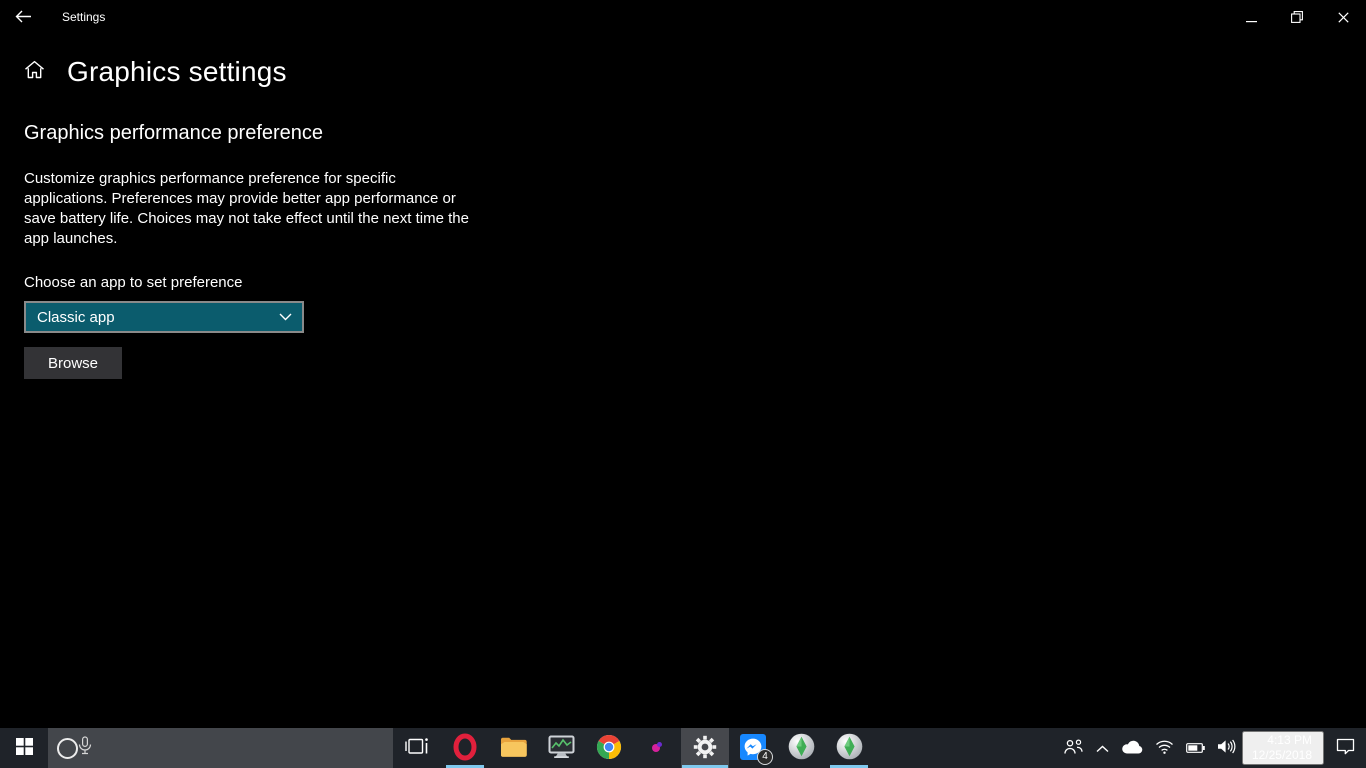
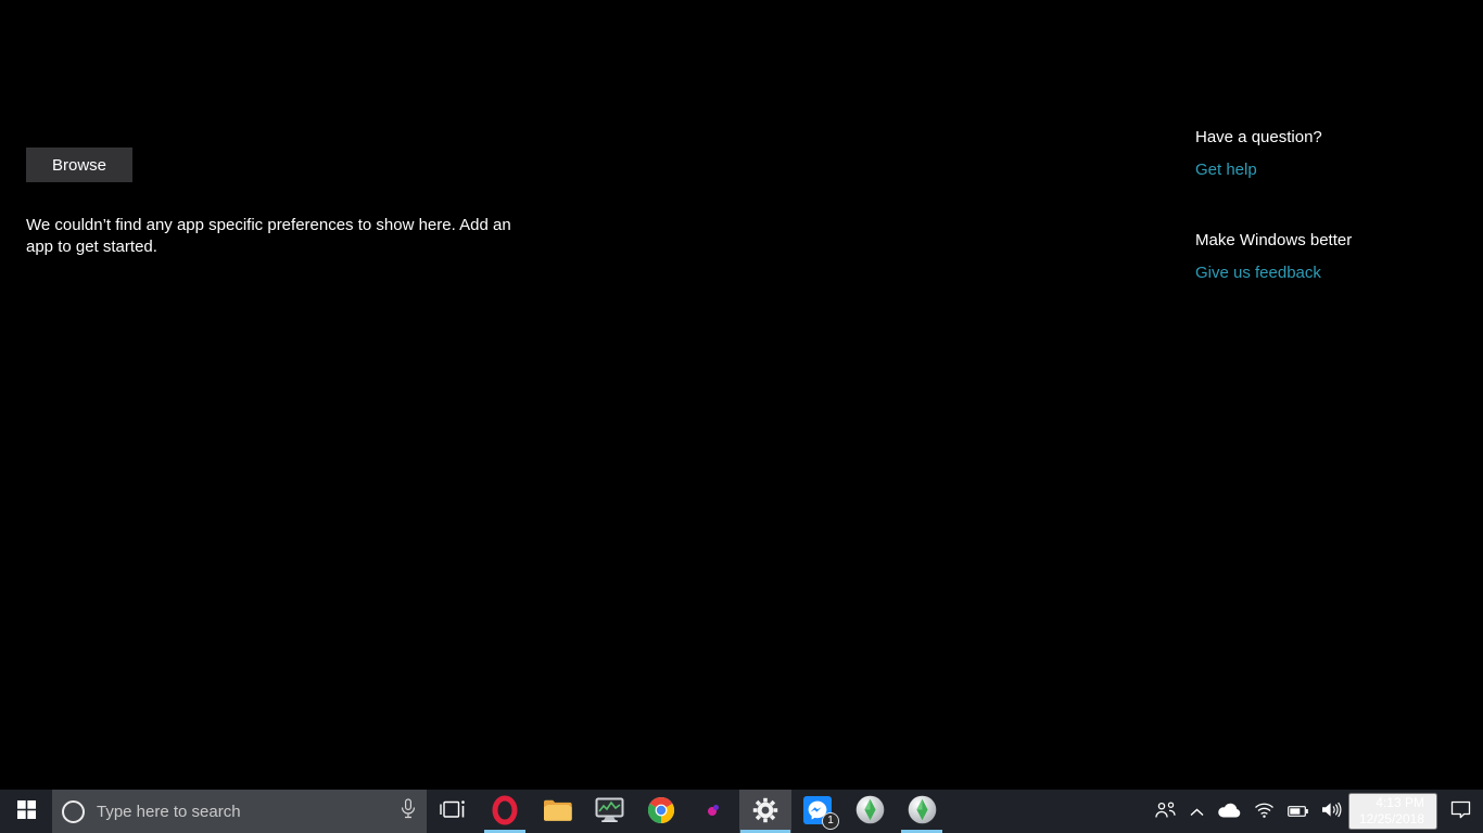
- Settings
- Graphics settings
- Graphics performance preference
- Customize graphics performance preference for specific applications. Preferences may provide better app performance or save battery life. Choices may not take effect until the next time the app launches.
- Choose an app to set preference
- Classic app
  Browse
+ We couldn’t find any app specific preferences to show here. Add an app to get started.
+ Have a question?
+ Get help
+ Make Windows better
+ Give us feedback
+ Type here to search
- 4
+ 1
